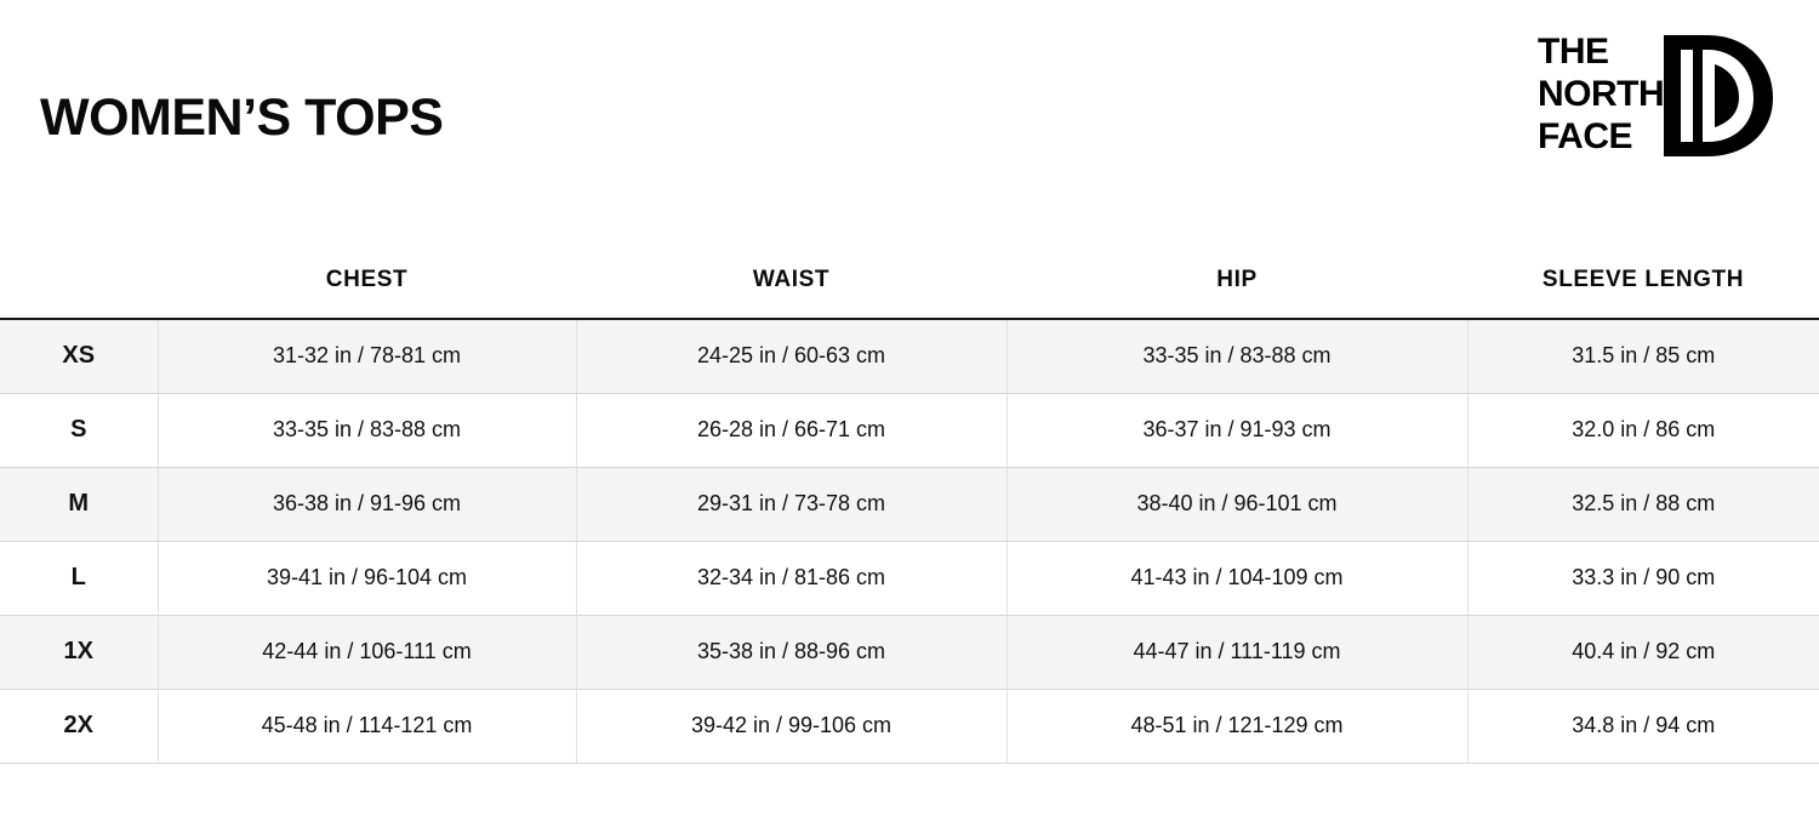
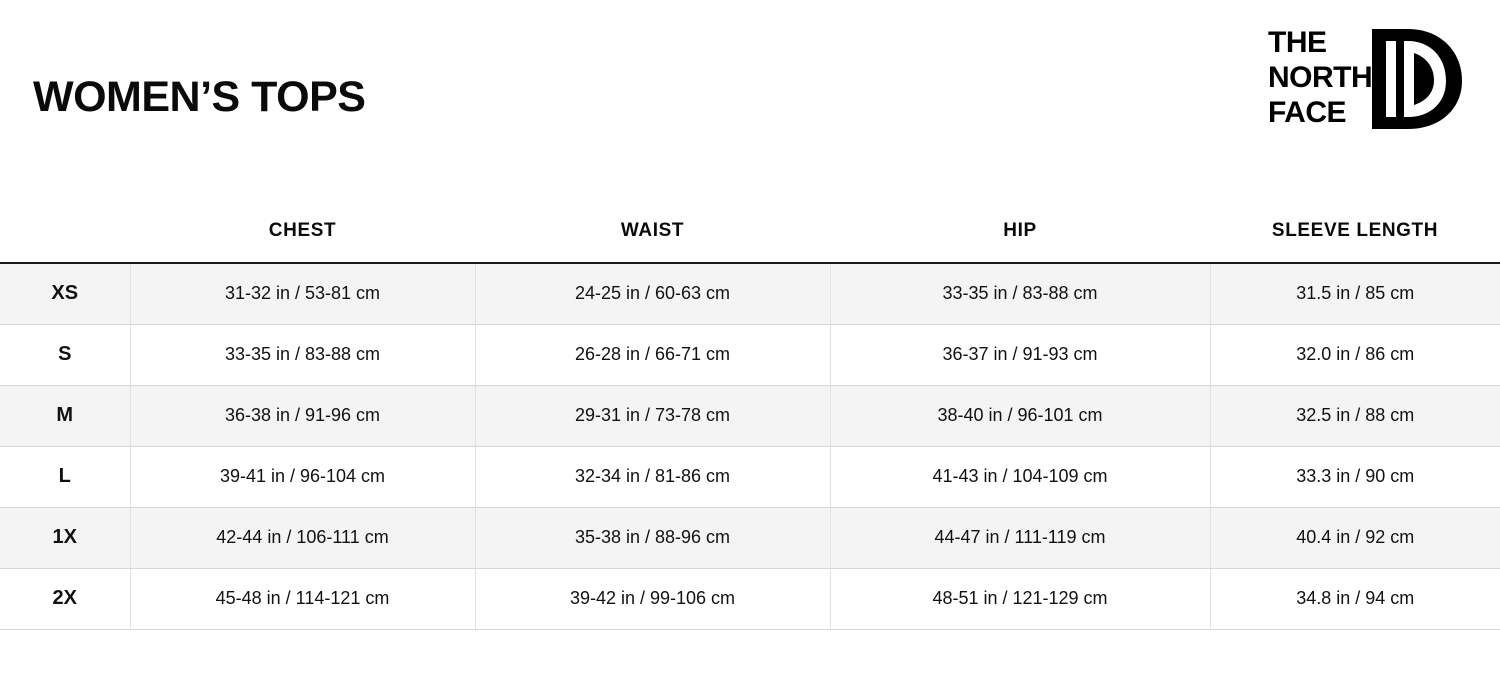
  WOMEN’S TOPS
  THE
  NORTH
  FACE
  	CHEST	WAIST	HIP	SLEEVE LENGTH
- XS	31-32 in / 78-81 cm	24-25 in / 60-63 cm	33-35 in / 83-88 cm	31.5 in / 85 cm
+ XS	31-32 in / 53-81 cm	24-25 in / 60-63 cm	33-35 in / 83-88 cm	31.5 in / 85 cm
  S	33-35 in / 83-88 cm	26-28 in / 66-71 cm	36-37 in / 91-93 cm	32.0 in / 86 cm
  M	36-38 in / 91-96 cm	29-31 in / 73-78 cm	38-40 in / 96-101 cm	32.5 in / 88 cm
  L	39-41 in / 96-104 cm	32-34 in / 81-86 cm	41-43 in / 104-109 cm	33.3 in / 90 cm
  1X	42-44 in / 106-111 cm	35-38 in / 88-96 cm	44-47 in / 111-119 cm	40.4 in / 92 cm
  2X	45-48 in / 114-121 cm	39-42 in / 99-106 cm	48-51 in / 121-129 cm	34.8 in / 94 cm
